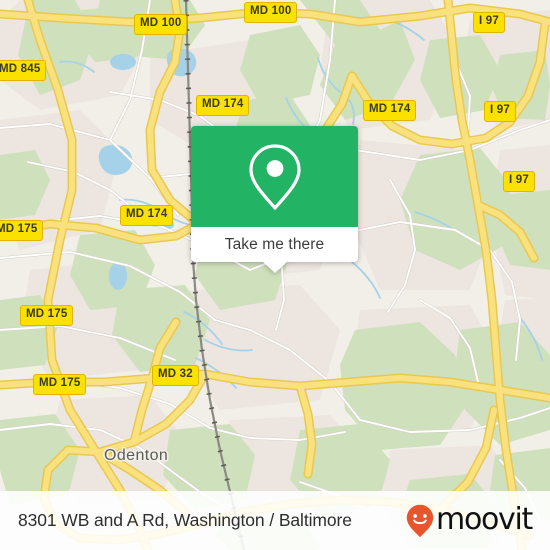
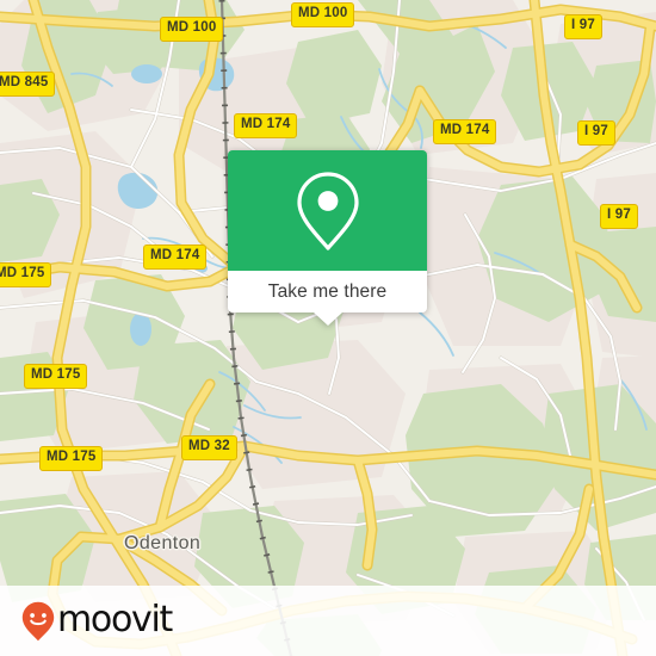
  MD 100
  MD 100
  I 97
  MD 845
  MD 174
  MD 174
  I 97
  I 97
  MD 174
  MD 175
  MD 175
  MD 175
  MD 32
  Odenton
  Take me there
- 8301 WB and A Rd, Washington / Baltimore
  moovit
